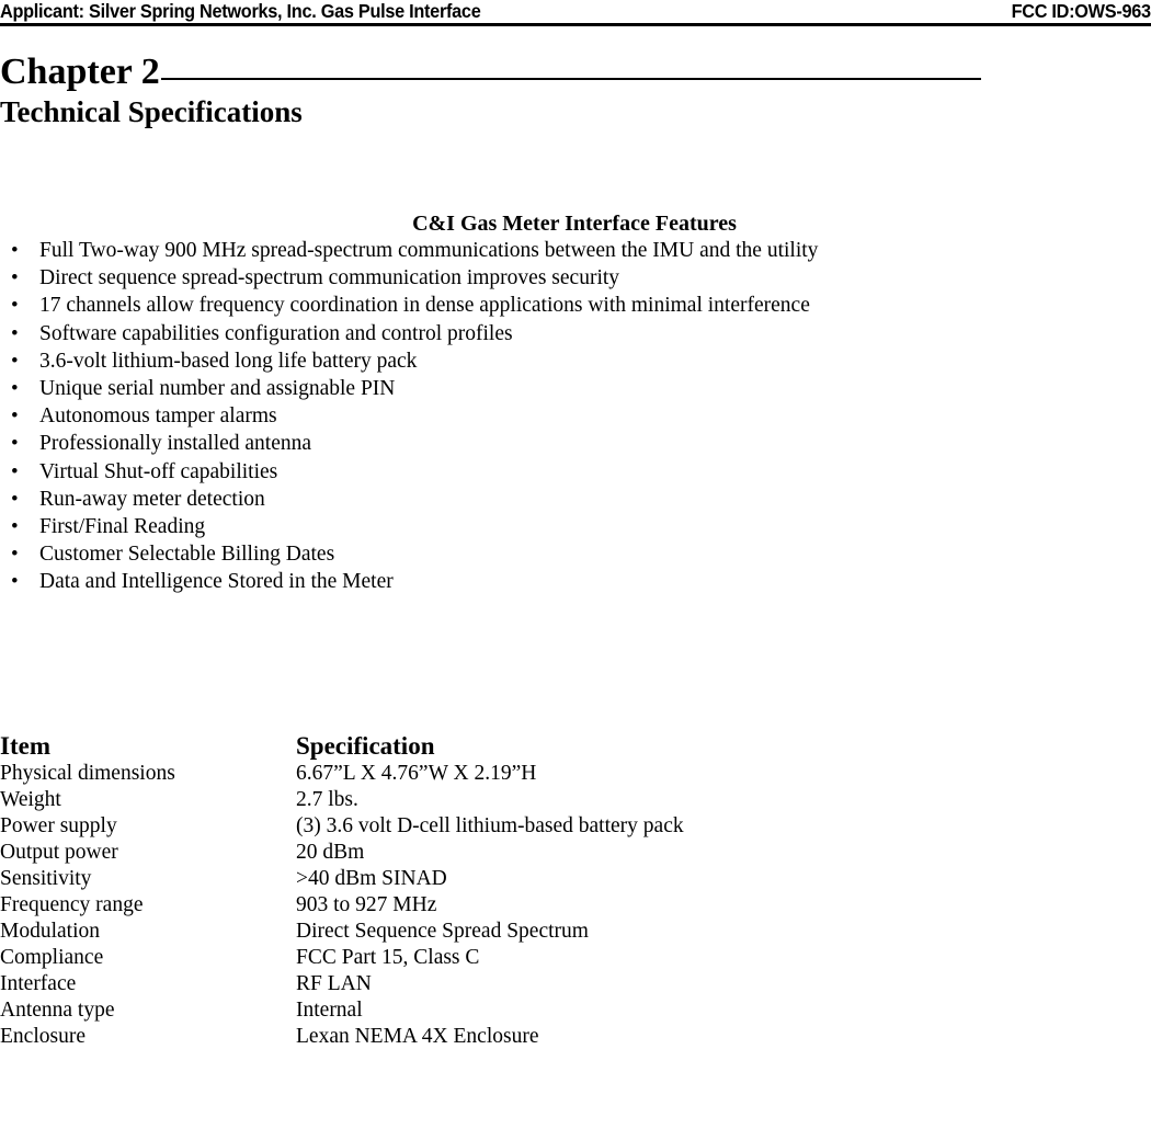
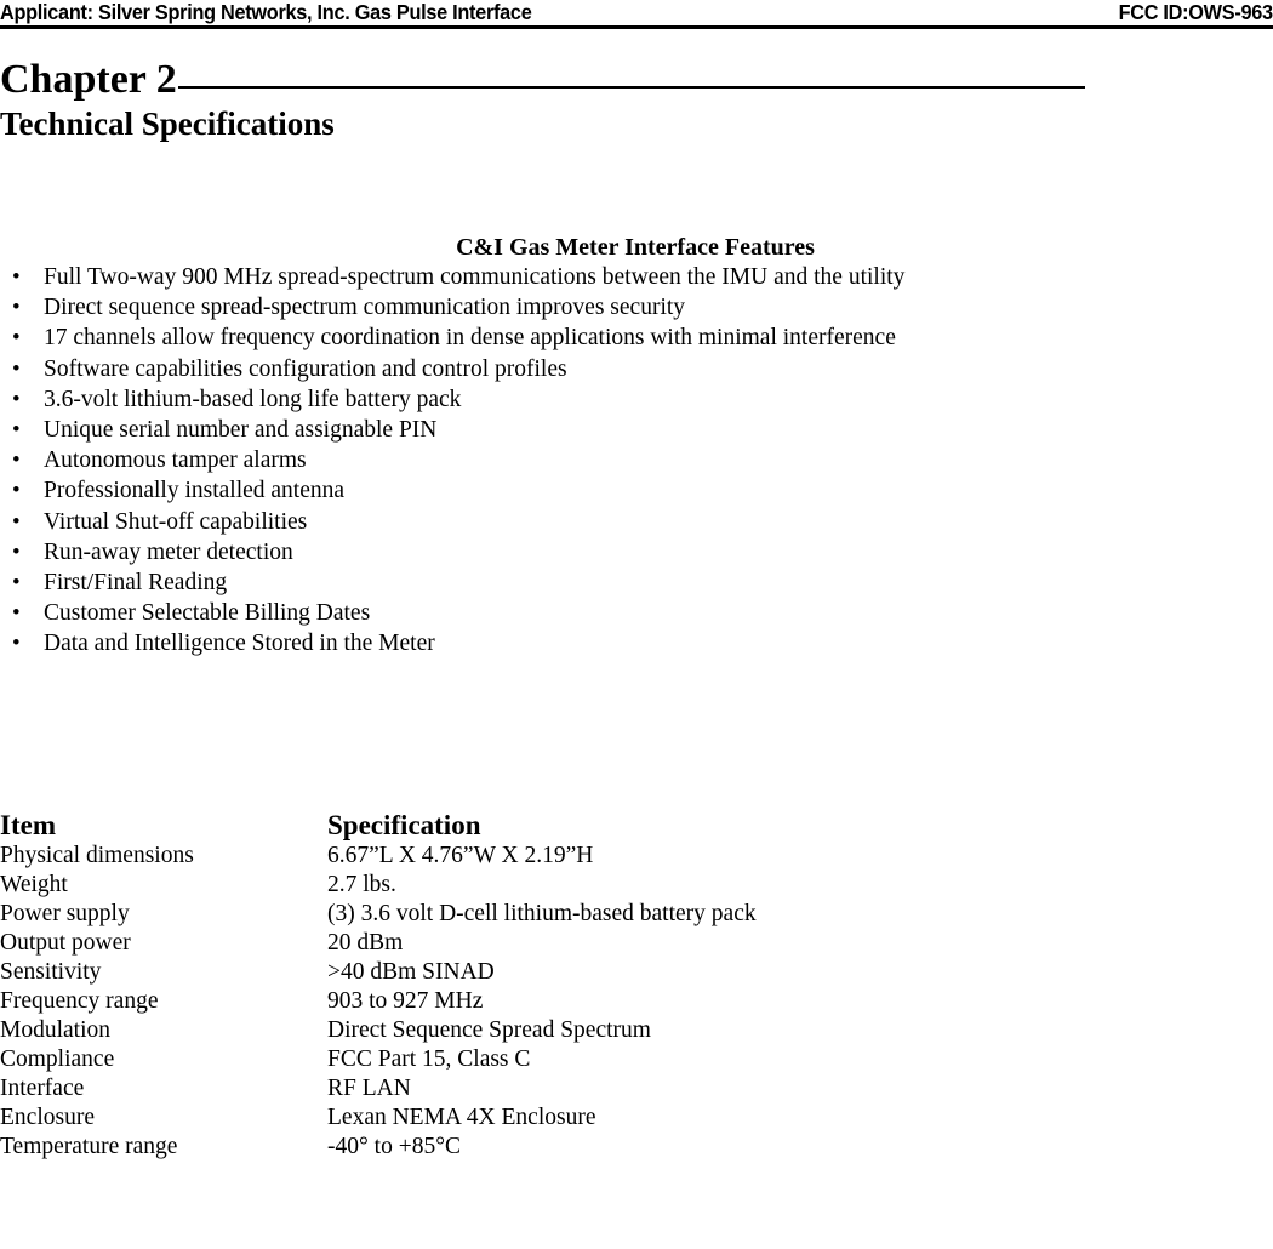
  Applicant: Silver Spring Networks, Inc. Gas Pulse Interface
  FCC ID:OWS-963
  Chapter 2
  Technical Specifications
  C&I Gas Meter Interface Features
  •
  Full Two-way 900 MHz spread-spectrum communications between the IMU and the utility
  •
  Direct sequence spread-spectrum communication improves security
  •
  17 channels allow frequency coordination in dense applications with minimal interference
  •
  Software capabilities configuration and control profiles
  •
  3.6-volt lithium-based long life battery pack
  •
  Unique serial number and assignable PIN
  •
  Autonomous tamper alarms
  •
  Professionally installed antenna
  •
  Virtual Shut-off capabilities
  •
  Run-away meter detection
  •
  First/Final Reading
  •
  Customer Selectable Billing Dates
  •
  Data and Intelligence Stored in the Meter
  Item	Specification
  Physical dimensions	6.67”L X 4.76”W X 2.19”H
  Weight	2.7 lbs.
  Power supply	(3) 3.6 volt D-cell lithium-based battery pack
  Output power	20 dBm
  Sensitivity	>40 dBm SINAD
  Frequency range	903 to 927 MHz
  Modulation	Direct Sequence Spread Spectrum
  Compliance	FCC Part 15, Class C
  Interface	RF LAN
- Antenna type	Internal
  Enclosure	Lexan NEMA 4X Enclosure
+ Temperature range	-40° to +85°C
